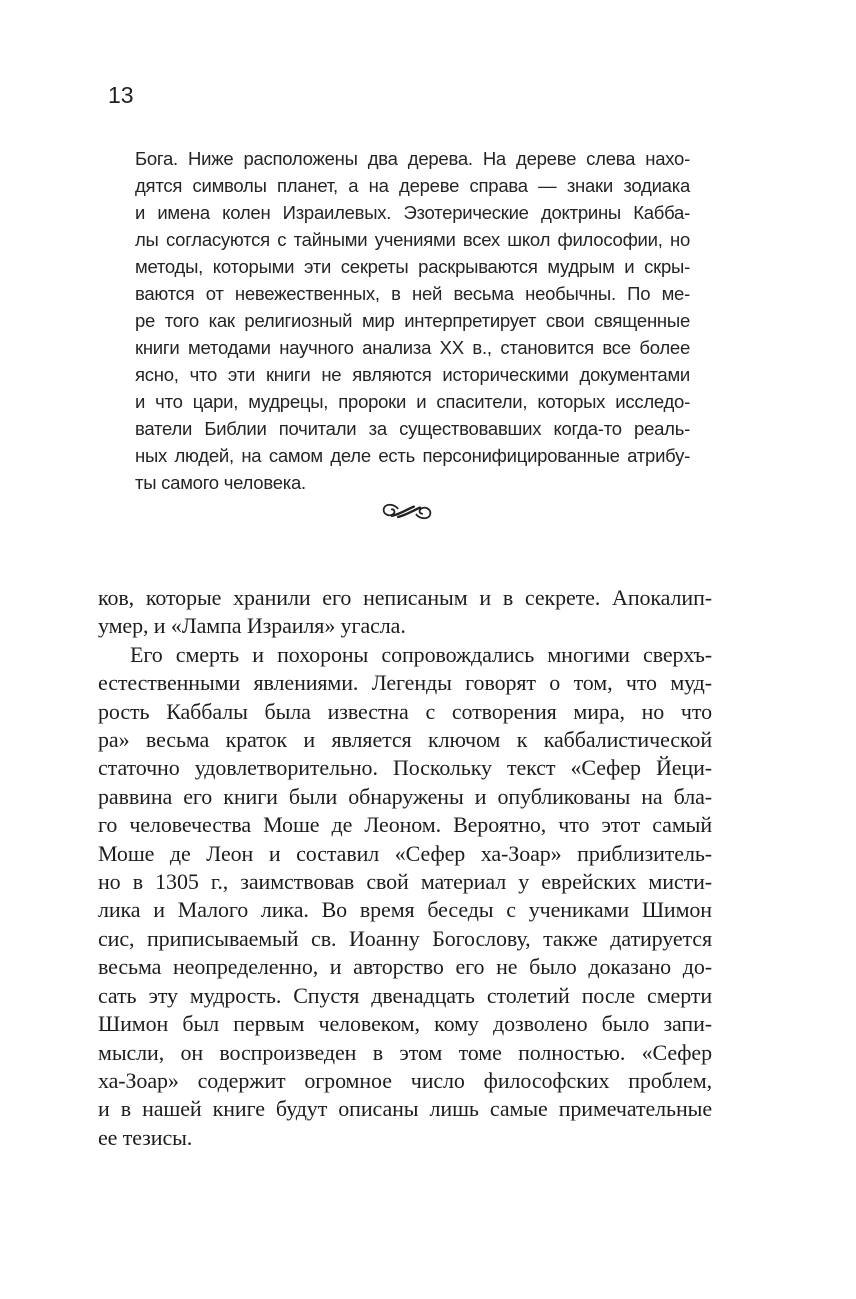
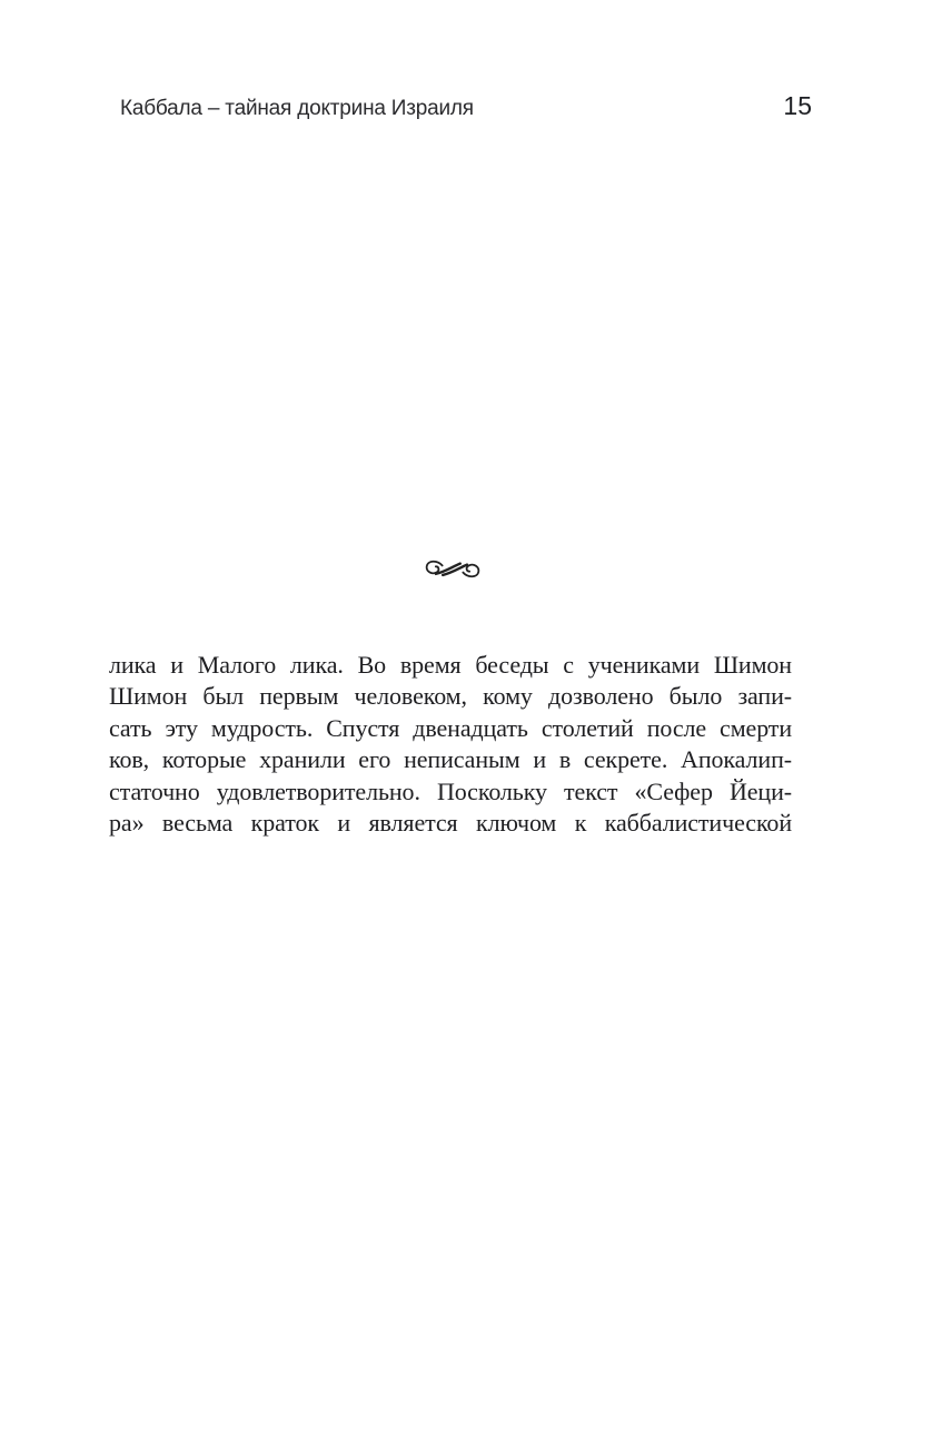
+ Каббала – тайная доктрина Израиля
- 13
+ 15
- Бога. Ниже расположены два дерева. На дереве слева нахо-
- дятся символы планет, а на дереве справа — знаки зодиака
- и имена колен Израилевых. Эзотерические доктрины Кабба-
- лы согласуются с тайными учениями всех школ философии, но
- методы, которыми эти секреты раскрываются мудрым и скры-
- ваются от невежественных, в ней весьма необычны. По ме-
- ре того как религиозный мир интерпретирует свои священные
- книги методами научного анализа XX в., становится все более
- ясно, что эти книги не являются историческими документами
- и что цари, мудрецы, пророки и спасители, которых исследо-
- ватели Библии почитали за существовавших когда-то реаль-
- ных людей, на самом деле есть персонифицированные атрибу-
- ты самого человека.
- ков, которые хранили его неписаным и в секрете. Апокалип-
+ лика и Малого лика. Во время беседы с учениками Шимон
- умер, и «Лампа Израиля» угасла.
- Его смерть и похороны сопровождались многими сверхъ-
- естественными явлениями. Легенды говорят о том, что муд-
- рость Каббалы была известна с сотворения мира, но что
- ра» весьма краток и является ключом к каббалистической
+ Шимон был первым человеком, кому дозволено было запи-
- статочно удовлетворительно. Поскольку текст «Сефер Йеци-
+ сать эту мудрость. Спустя двенадцать столетий после смерти
- раввина его книги были обнаружены и опубликованы на бла-
- го человечества Моше де Леоном. Вероятно, что этот самый
- Моше де Леон и составил «Сефер ха-Зоар» приблизитель-
- но в 1305 г., заимствовав свой материал у еврейских мисти-
- лика и Малого лика. Во время беседы с учениками Шимон
+ ков, которые хранили его неписаным и в секрете. Апокалип-
- сис, приписываемый св. Иоанну Богослову, также датируется
- весьма неопределенно, и авторство его не было доказано до-
- сать эту мудрость. Спустя двенадцать столетий после смерти
+ статочно удовлетворительно. Поскольку текст «Сефер Йеци-
- Шимон был первым человеком, кому дозволено было запи-
+ ра» весьма краток и является ключом к каббалистической
- мысли, он воспроизведен в этом томе полностью. «Сефер
- ха-Зоар» содержит огромное число философских проблем,
- и в нашей книге будут описаны лишь самые примечательные
- ее тезисы.
